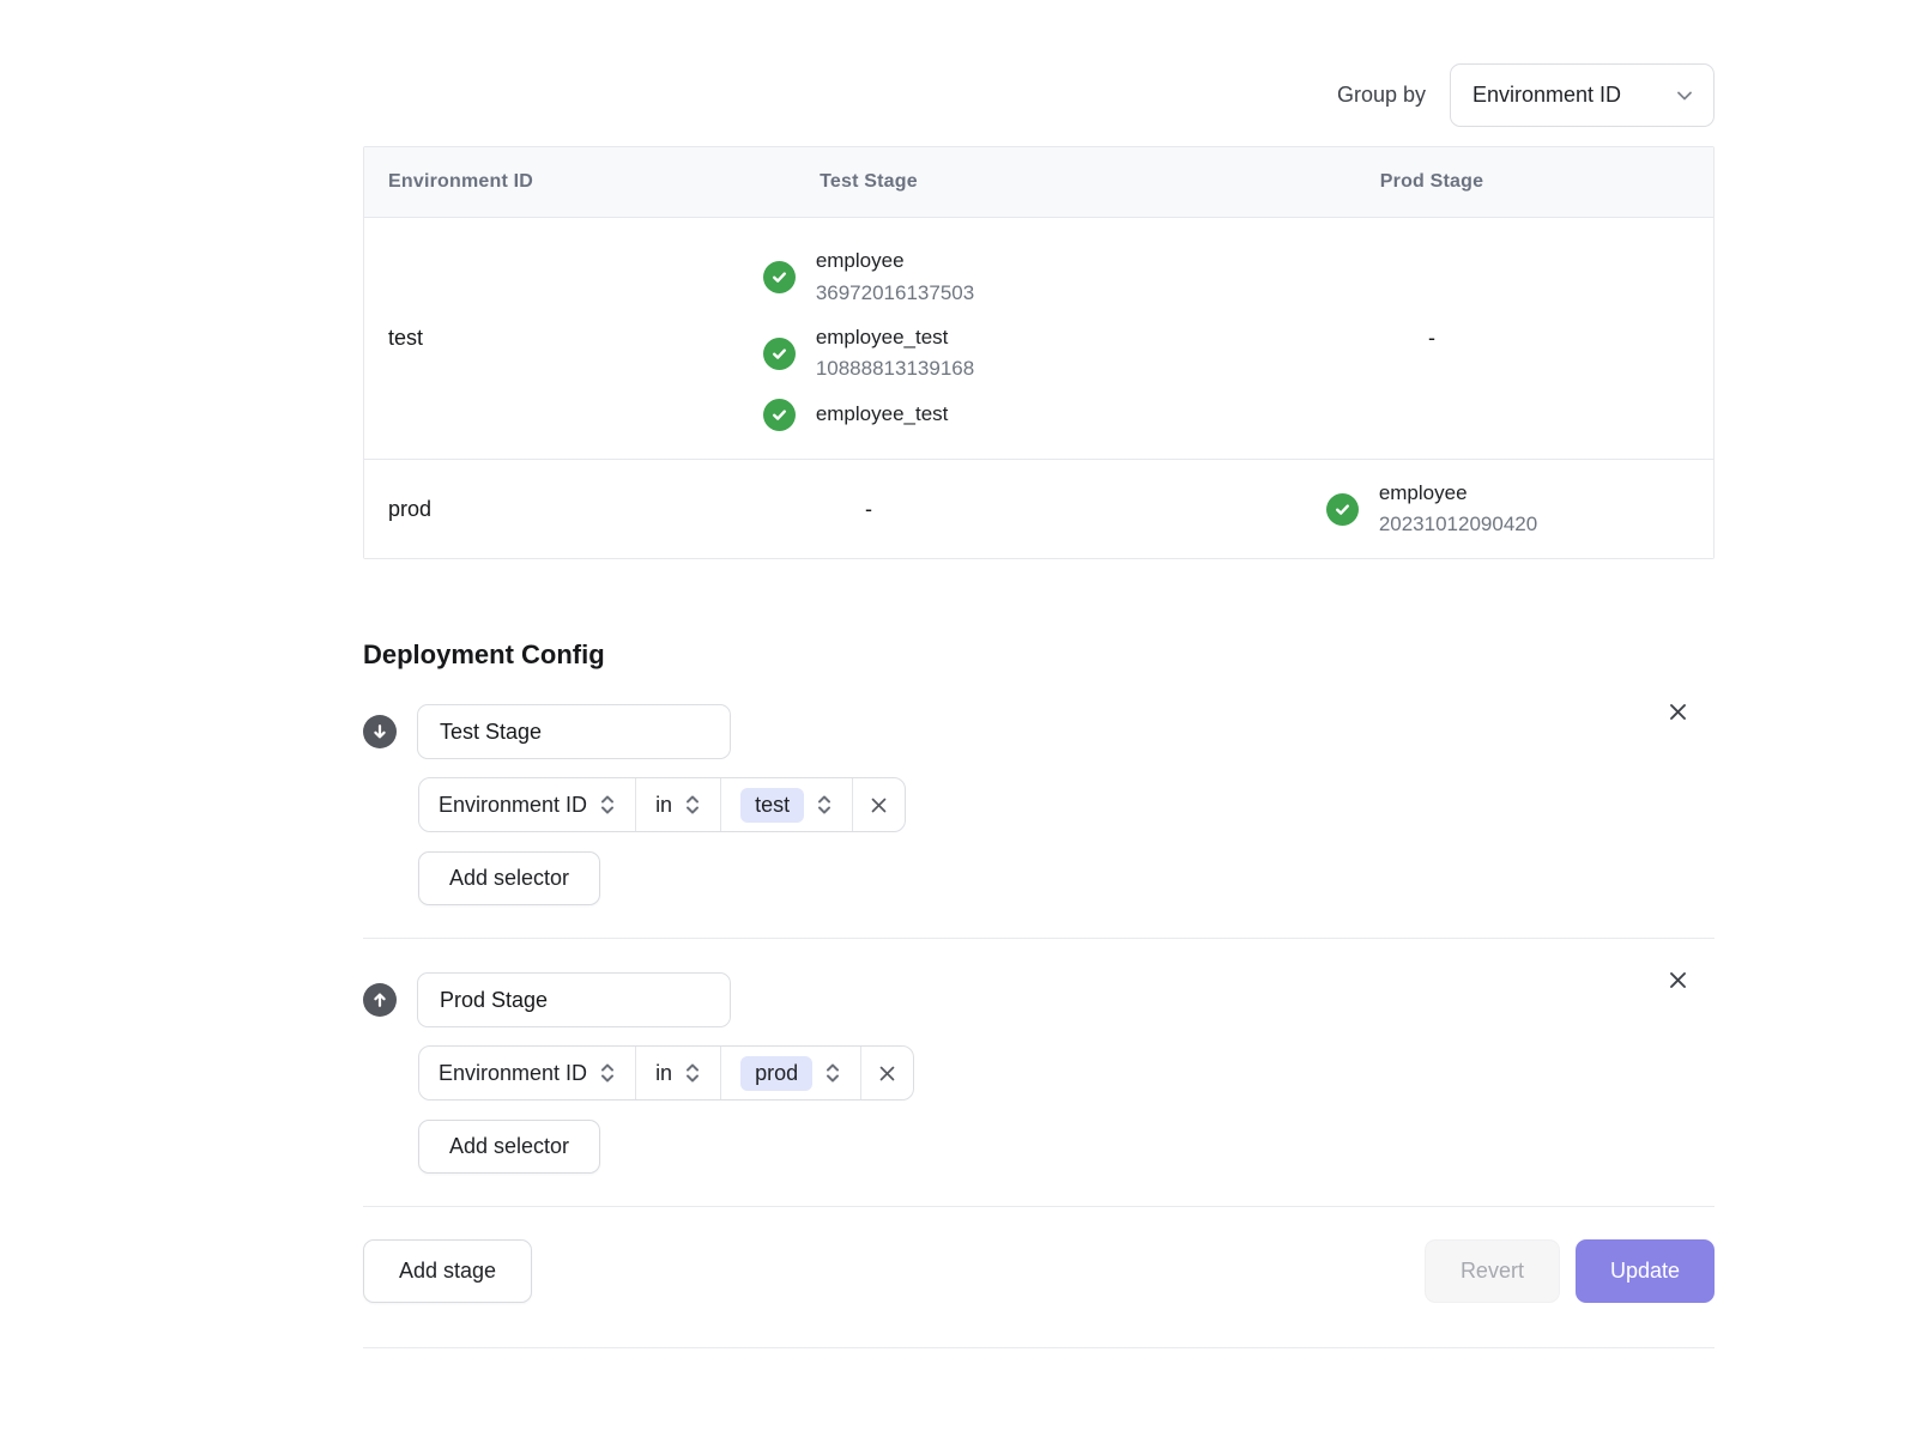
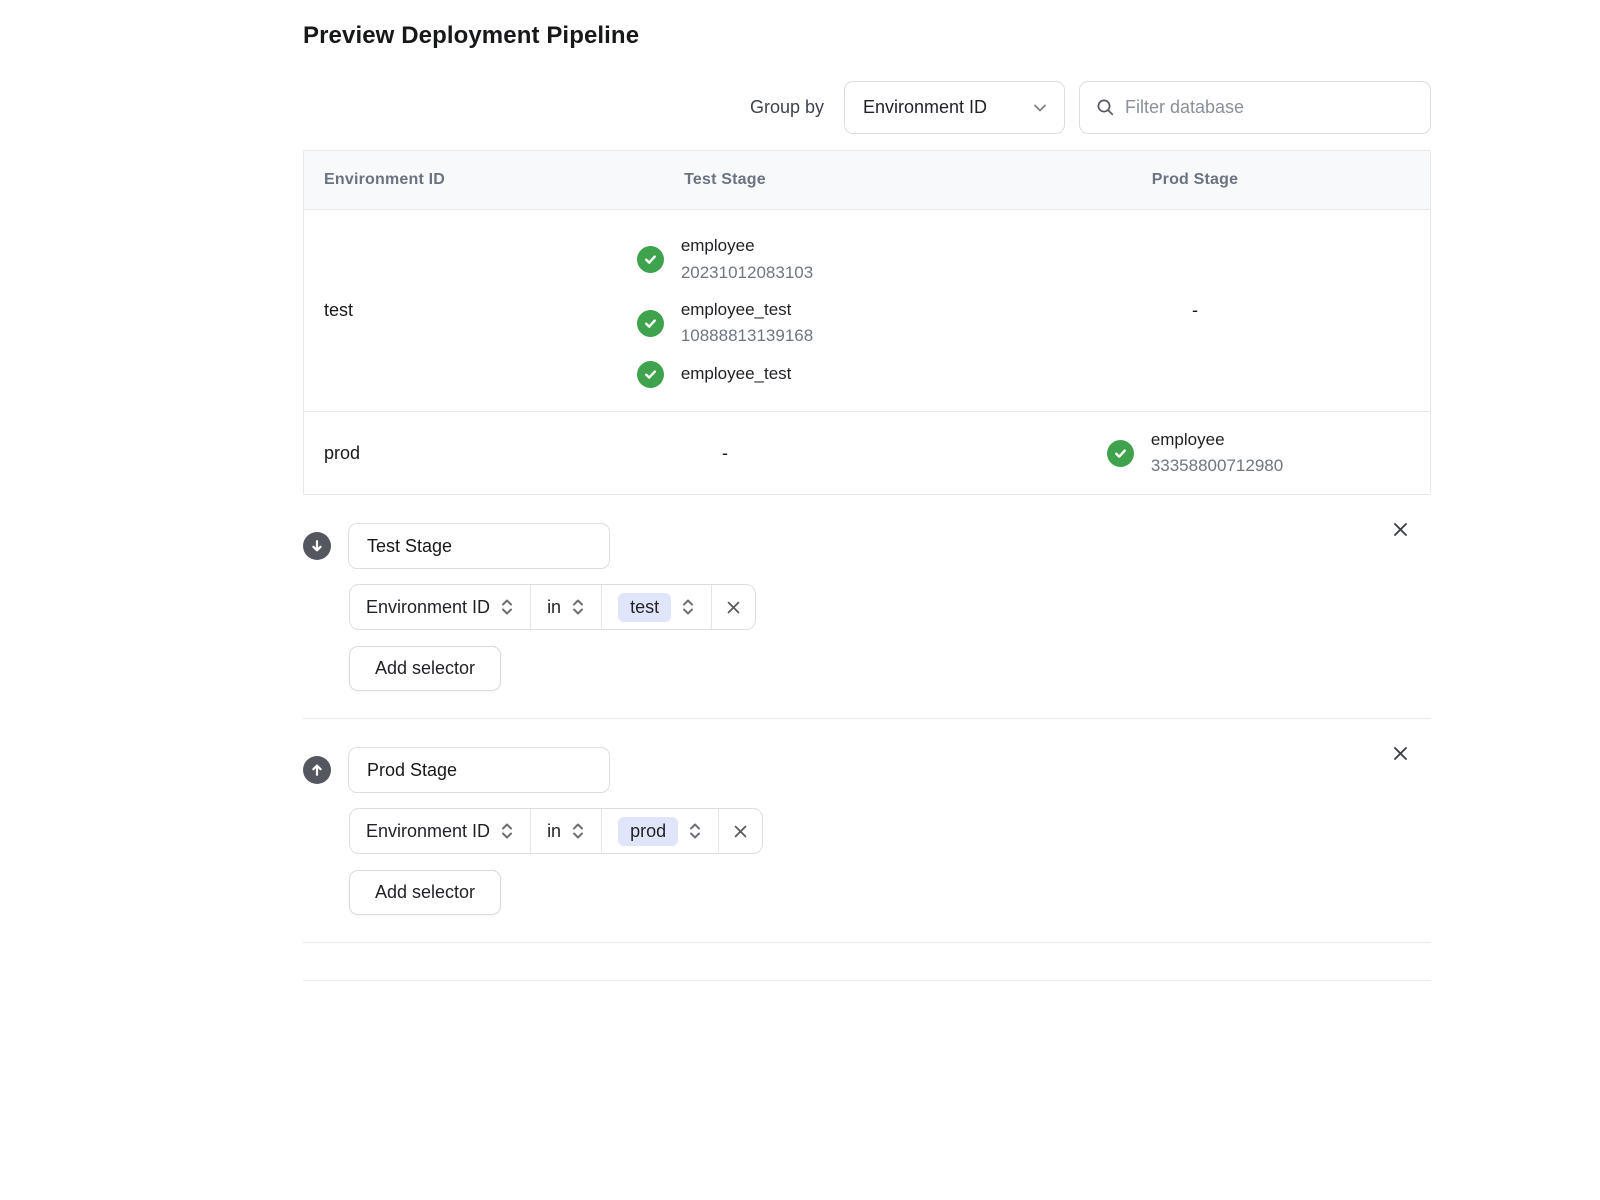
+ Preview Deployment Pipeline
  Group by
  Environment ID
+ Filter database
  Environment ID
  Test Stage
  Prod Stage
  test
  employee
- 36972016137503
+ 20231012083103
  employee_test
  10888813139168
  employee_test
  -
  prod
  -
  employee
- 20231012090420
+ 33358800712980
- Deployment Config
  Test Stage
  Environment ID
  in
  test
  Add selector
  Prod Stage
  Environment ID
  in
  prod
  Add selector
- Add stage
- Revert
- Update
